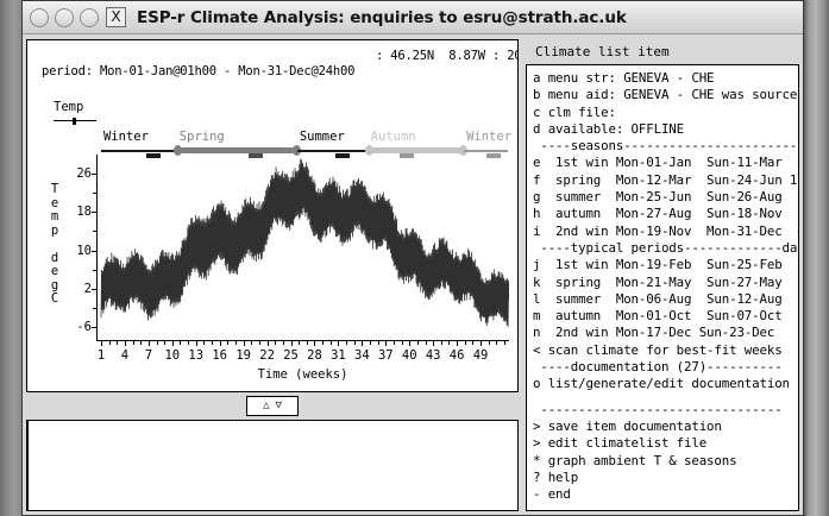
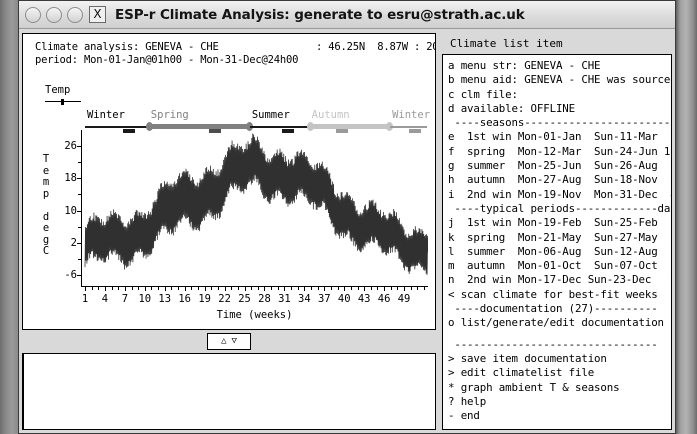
  X
- ESP-r Climate Analysis: enquiries to esru@strath.ac.uk
+ ESP-r Climate Analysis: generate to esru@strath.ac.uk
+ Climate analysis: GENEVA - CHE
  : 46.25N 8.87W : 2
  period: Mon-01-Jan@01h00 - Mon-31-Dec@24h00
  Temp
  T
  e
  m
  p
  d
  e
  g
  C
  Winter
  Spring
  Summer
  Autumn
  Winter
  Time (weeks)
  -6
  2
  10
  18
  26
  1
  4
  7
  10
  13
  16
  19
  22
  25
  28
  31
  34
  37
  40
  43
  46
  49
  △
  ▽
  Climate list item
  a menu str: GENEVA - CHE
  b menu aid: GENEVA - CHE was source
  c clm file:
  d available: OFFLINE
  ----seasons-----------------------
  e 1st win Mon-01-Jan Sun-11-Mar
  f spring Mon-12-Mar Sun-24-Jun 1
  g summer Mon-25-Jun Sun-26-Aug
  h autumn Mon-27-Aug Sun-18-Nov
  i 2nd win Mon-19-Nov Mon-31-Dec
  ----typical periods-------------da
  j 1st win Mon-19-Feb Sun-25-Feb
  k spring Mon-21-May Sun-27-May
  l summer Mon-06-Aug Sun-12-Aug
  m autumn Mon-01-Oct Sun-07-Oct
  n 2nd win Mon-17-Dec Sun-23-Dec
  < scan climate for best-fit weeks
  ----documentation (27)----------
  o list/generate/edit documentation
  --------------------------------
  > save item documentation
  > edit climatelist file
  * graph ambient T & seasons
  ? help
  - end
